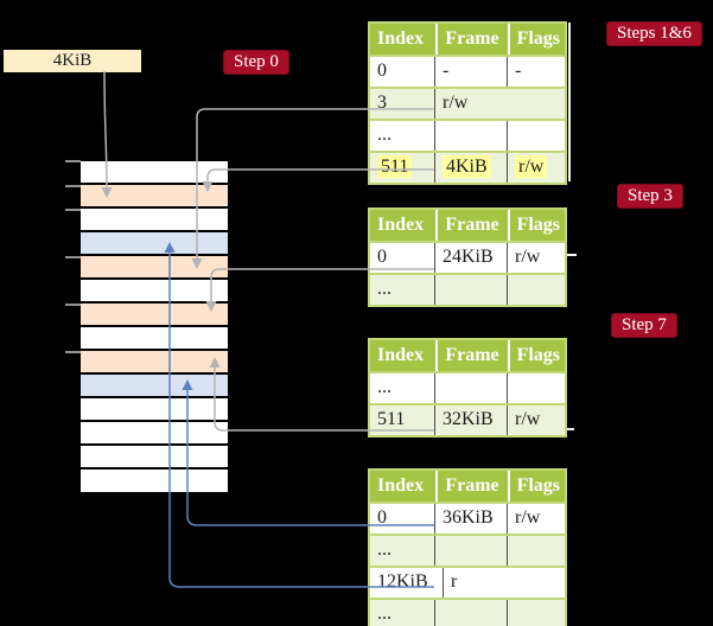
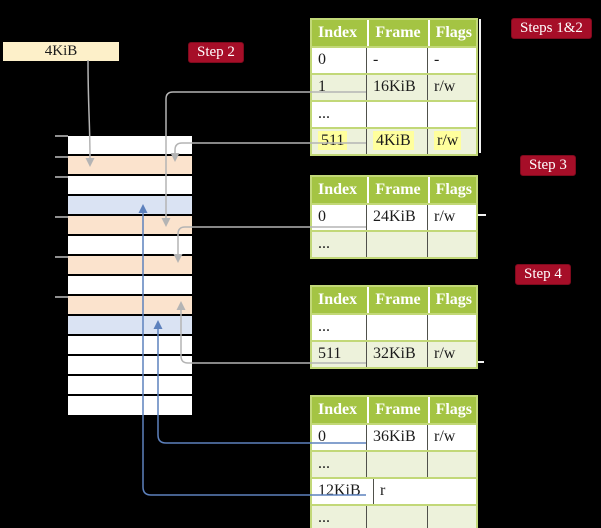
  4KiB
- Step 0
+ Step 2
- Steps 1&6
+ Steps 1&2
  Step 3
- Step 7
+ Step 4
  Index
  Frame
  Flags
  0
  -
  -
- 3
+ 1
+ 16KiB
  r/w
  ...
  511
  4KiB
  r/w
  Index
  Frame
  Flags
  0
  24KiB
  r/w
  ...
  Index
  Frame
  Flags
  ...
  511
  32KiB
  r/w
  Index
  Frame
  Flags
  0
  36KiB
  r/w
  ...
  12KiB
  r
  ...
